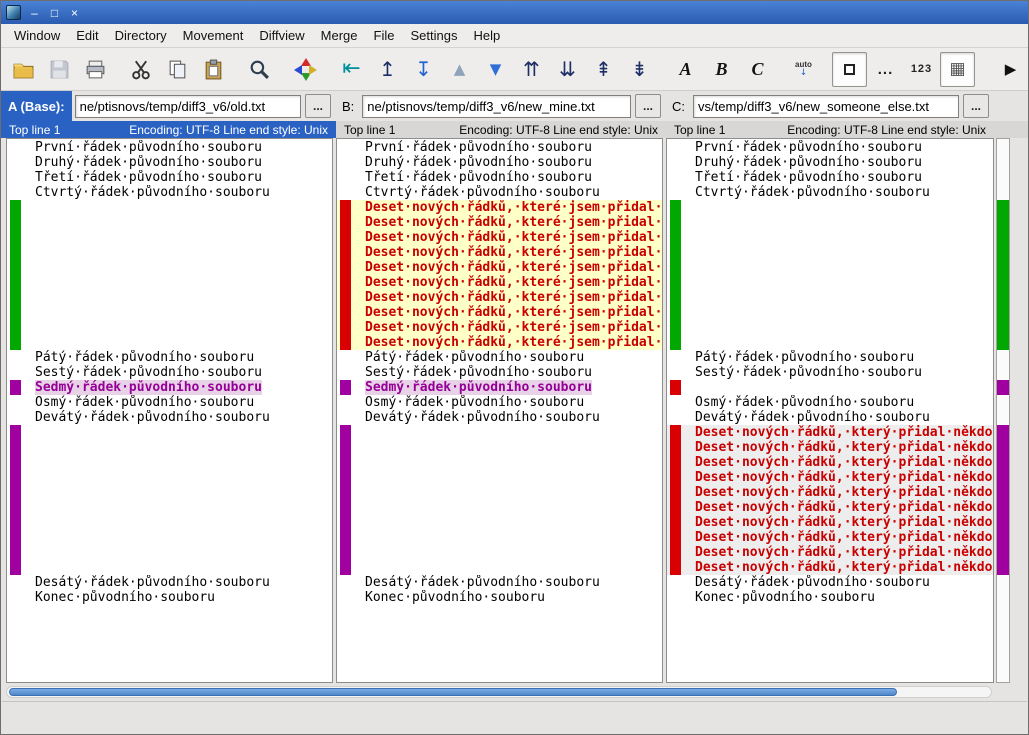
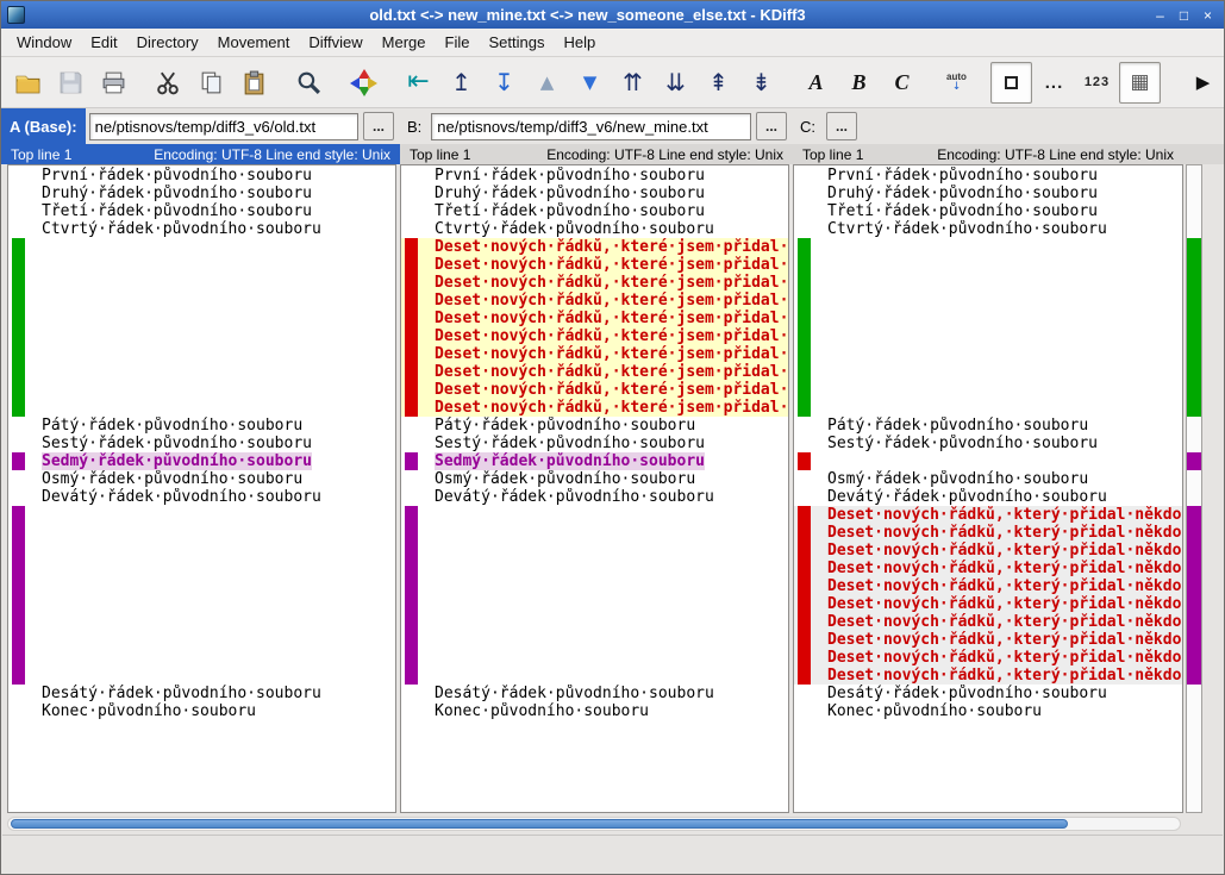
+ old.txt <-> new_mine.txt <-> new_someone_else.txt - KDiff3
  –
  □
  ×
  Window
  Edit
  Directory
  Movement
  Diffview
  Merge
  File
  Settings
  Help
  ⇤
  ↥
  ↧
  ▲
  ▼
  ⇈
  ⇊
  ⇞
  ⇟
  A
  B
  C
  auto
  ↓
  ...
  123
  ▦
  ▶
  A (Base):
  ne/ptisnovs/temp/diff3_v6/old.txt
  ...
  B:
  ne/ptisnovs/temp/diff3_v6/new_mine.txt
  ...
  C:
- vs/temp/diff3_v6/new_someone_else.txt
  ...
  Top line 1
  Encoding: UTF-8 Line end style: Unix
  Top line 1
  Encoding: UTF-8 Line end style: Unix
  Top line 1
  Encoding: UTF-8 Line end style: Unix
  První·řádek·původního·souboru
  Druhý·řádek·původního·souboru
  Třetí·řádek·původního·souboru
  Čtvrtý·řádek·původního·souboru
  Pátý·řádek·původního·souboru
  Šestý·řádek·původního·souboru
  Sedmý·řádek·původního·souboru
  Osmý·řádek·původního·souboru
  Devátý·řádek·původního·souboru
  Desátý·řádek·původního·souboru
  Konec·původního·souboru
  První·řádek·původního·souboru
  Druhý·řádek·původního·souboru
  Třetí·řádek·původního·souboru
  Čtvrtý·řádek·původního·souboru
  Deset·nových·řádků,·které·jsem·přidal·
  Deset·nových·řádků,·které·jsem·přidal·
  Deset·nových·řádků,·které·jsem·přidal·
  Deset·nových·řádků,·které·jsem·přidal·
  Deset·nových·řádků,·které·jsem·přidal·
  Deset·nových·řádků,·které·jsem·přidal·
  Deset·nových·řádků,·které·jsem·přidal·
  Deset·nových·řádků,·které·jsem·přidal·
  Deset·nových·řádků,·které·jsem·přidal·
  Deset·nových·řádků,·které·jsem·přidal·
  Pátý·řádek·původního·souboru
  Šestý·řádek·původního·souboru
  Sedmý·řádek·původního·souboru
  Osmý·řádek·původního·souboru
  Devátý·řádek·původního·souboru
  Desátý·řádek·původního·souboru
  Konec·původního·souboru
  První·řádek·původního·souboru
  Druhý·řádek·původního·souboru
  Třetí·řádek·původního·souboru
  Čtvrtý·řádek·původního·souboru
  Pátý·řádek·původního·souboru
  Šestý·řádek·původního·souboru
  Osmý·řádek·původního·souboru
  Devátý·řádek·původního·souboru
  Deset·nových·řádků,·který·přidal·někdo
  Deset·nových·řádků,·který·přidal·někdo
  Deset·nových·řádků,·který·přidal·někdo
  Deset·nových·řádků,·který·přidal·někdo
  Deset·nových·řádků,·který·přidal·někdo
  Deset·nových·řádků,·který·přidal·někdo
  Deset·nových·řádků,·který·přidal·někdo
  Deset·nových·řádků,·který·přidal·někdo
  Deset·nových·řádků,·který·přidal·někdo
  Deset·nových·řádků,·který·přidal·někdo
  Desátý·řádek·původního·souboru
  Konec·původního·souboru
